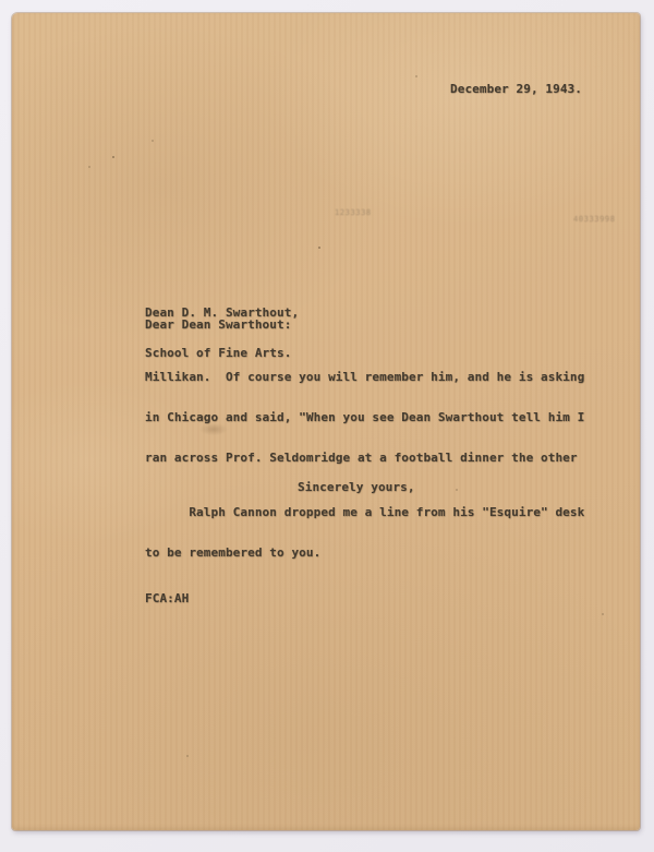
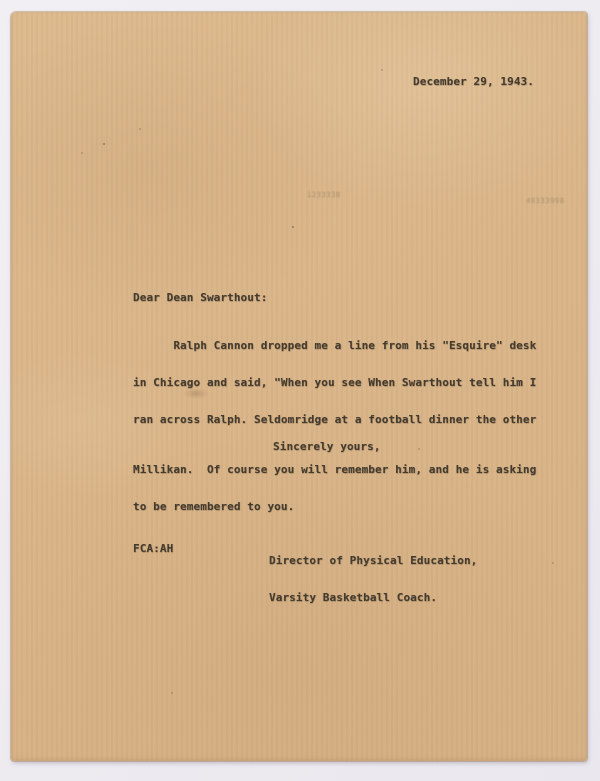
  December 29, 1943.
  1233338
  40333998
- Dean D. M. Swarthout,
- School of Fine Arts.
  Dear Dean Swarthout:
- Millikan. Of course you will remember him, and he is asking
+ Ralph Cannon dropped me a line from his "Esquire" desk
- in Chicago and said, "When you see Dean Swarthout tell him I
+ in Chicago and said, "When you see When Swarthout tell him I
- ran across Prof. Seldomridge at a football dinner the other
+ ran across Ralph. Seldomridge at a football dinner the other
- Ralph Cannon dropped me a line from his "Esquire" desk
+ Millikan. Of course you will remember him, and he is asking
  to be remembered to you.
  Sincerely yours,
+ Director of Physical Education,
+ Varsity Basketball Coach.
  FCA:AH
